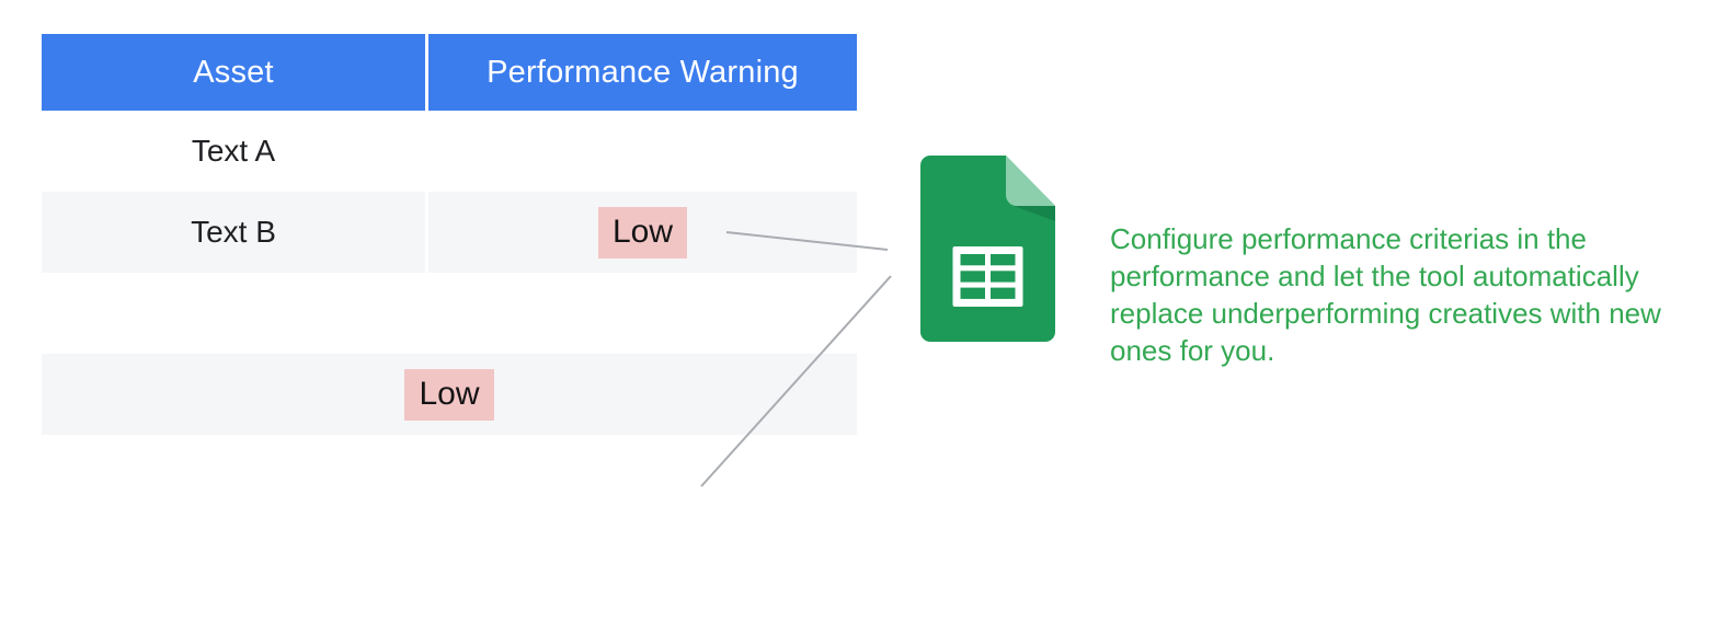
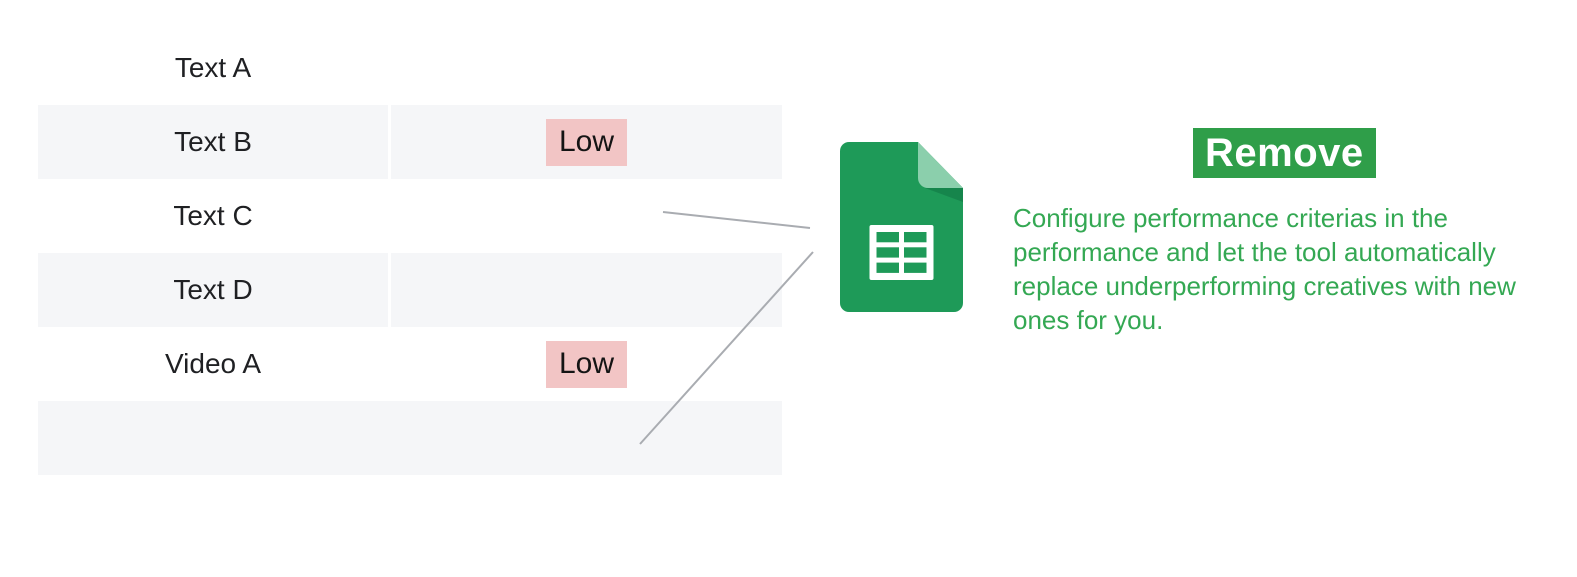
- Asset
- Performance Warning
  Text A
  Text B
  Low
+ Text C
+ Text D
+ Video A
  Low
+ Remove
  Configure performance criterias in the performance and let the tool automatically replace underperforming creatives with new ones for you.
